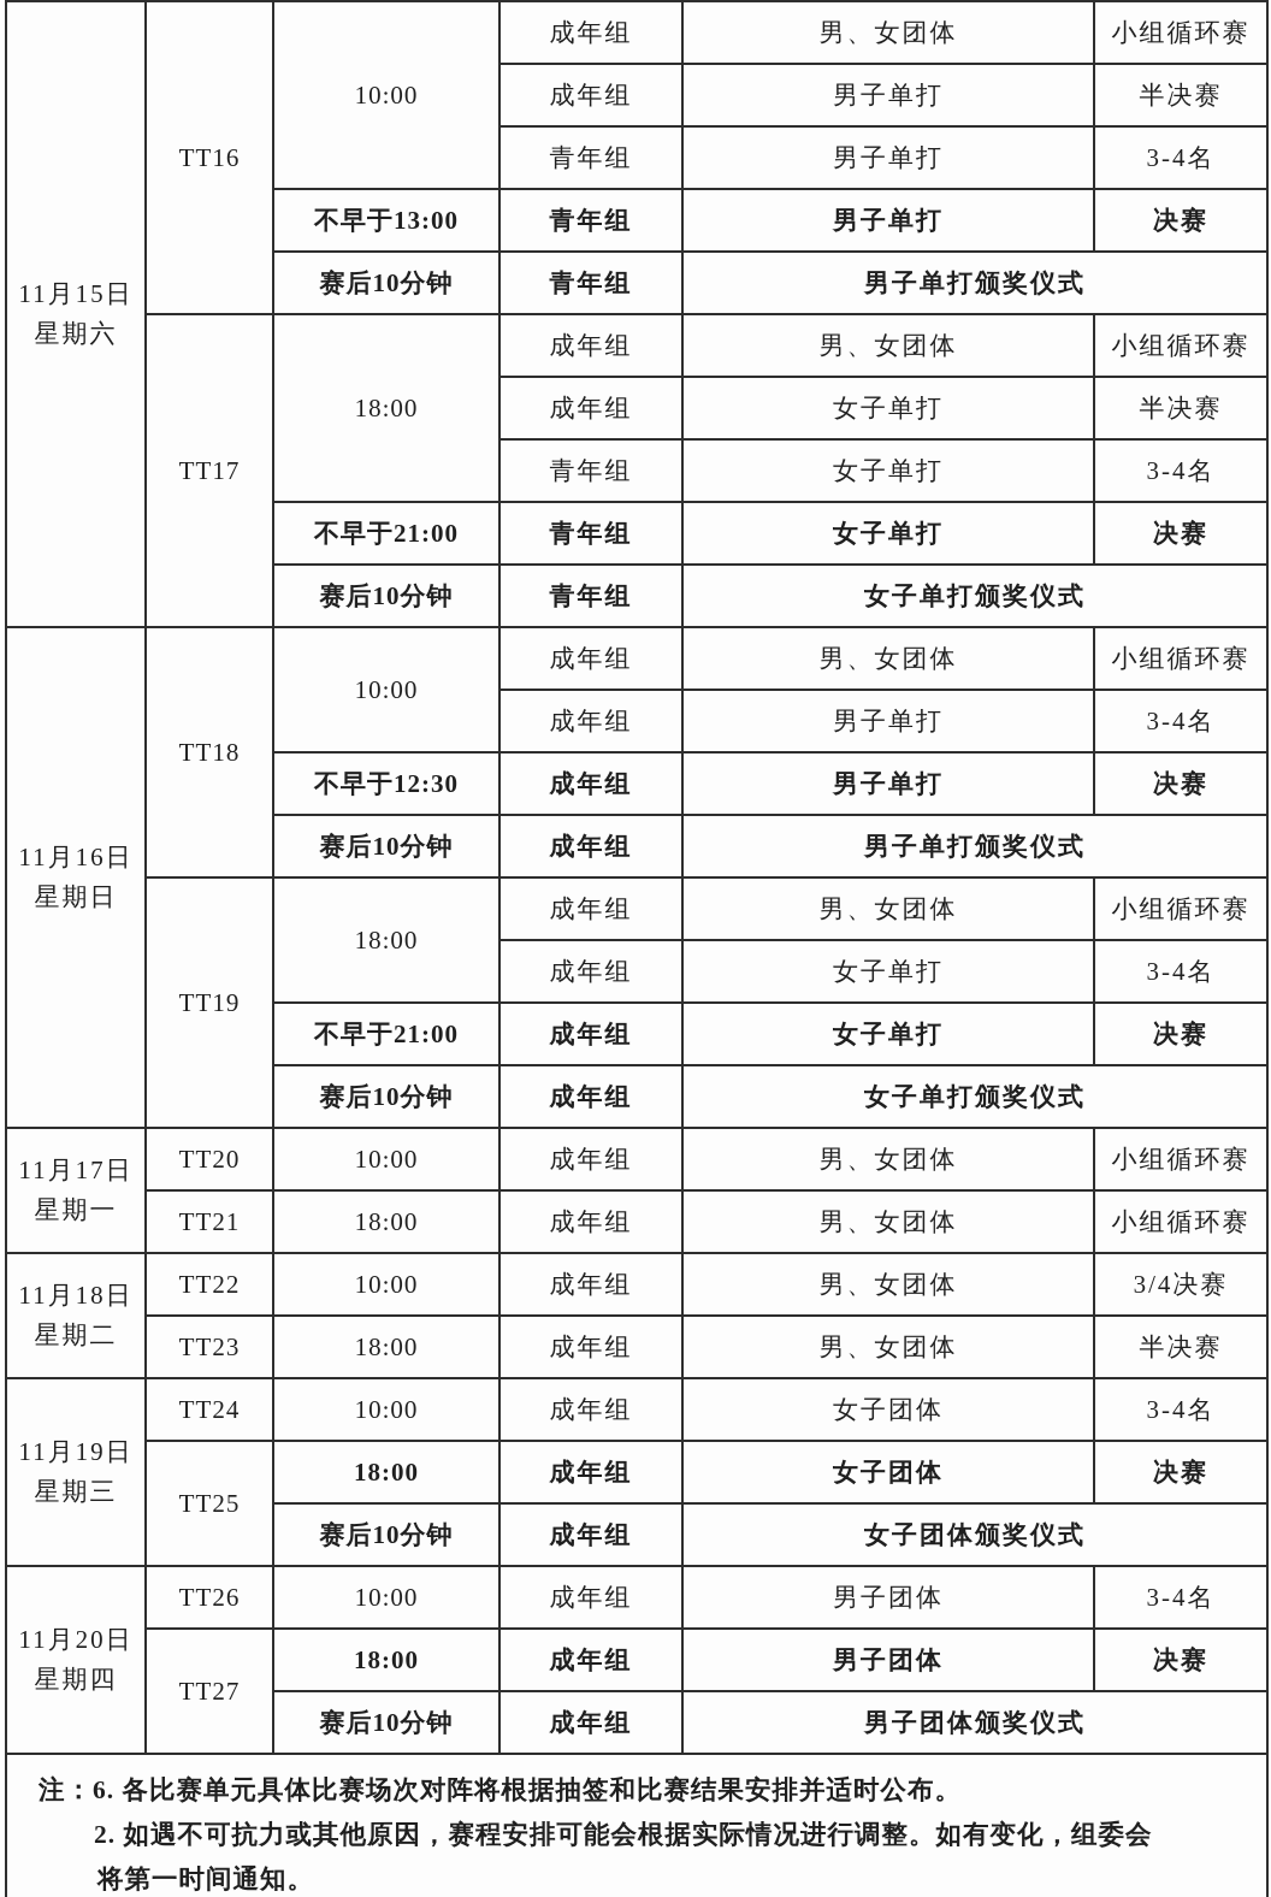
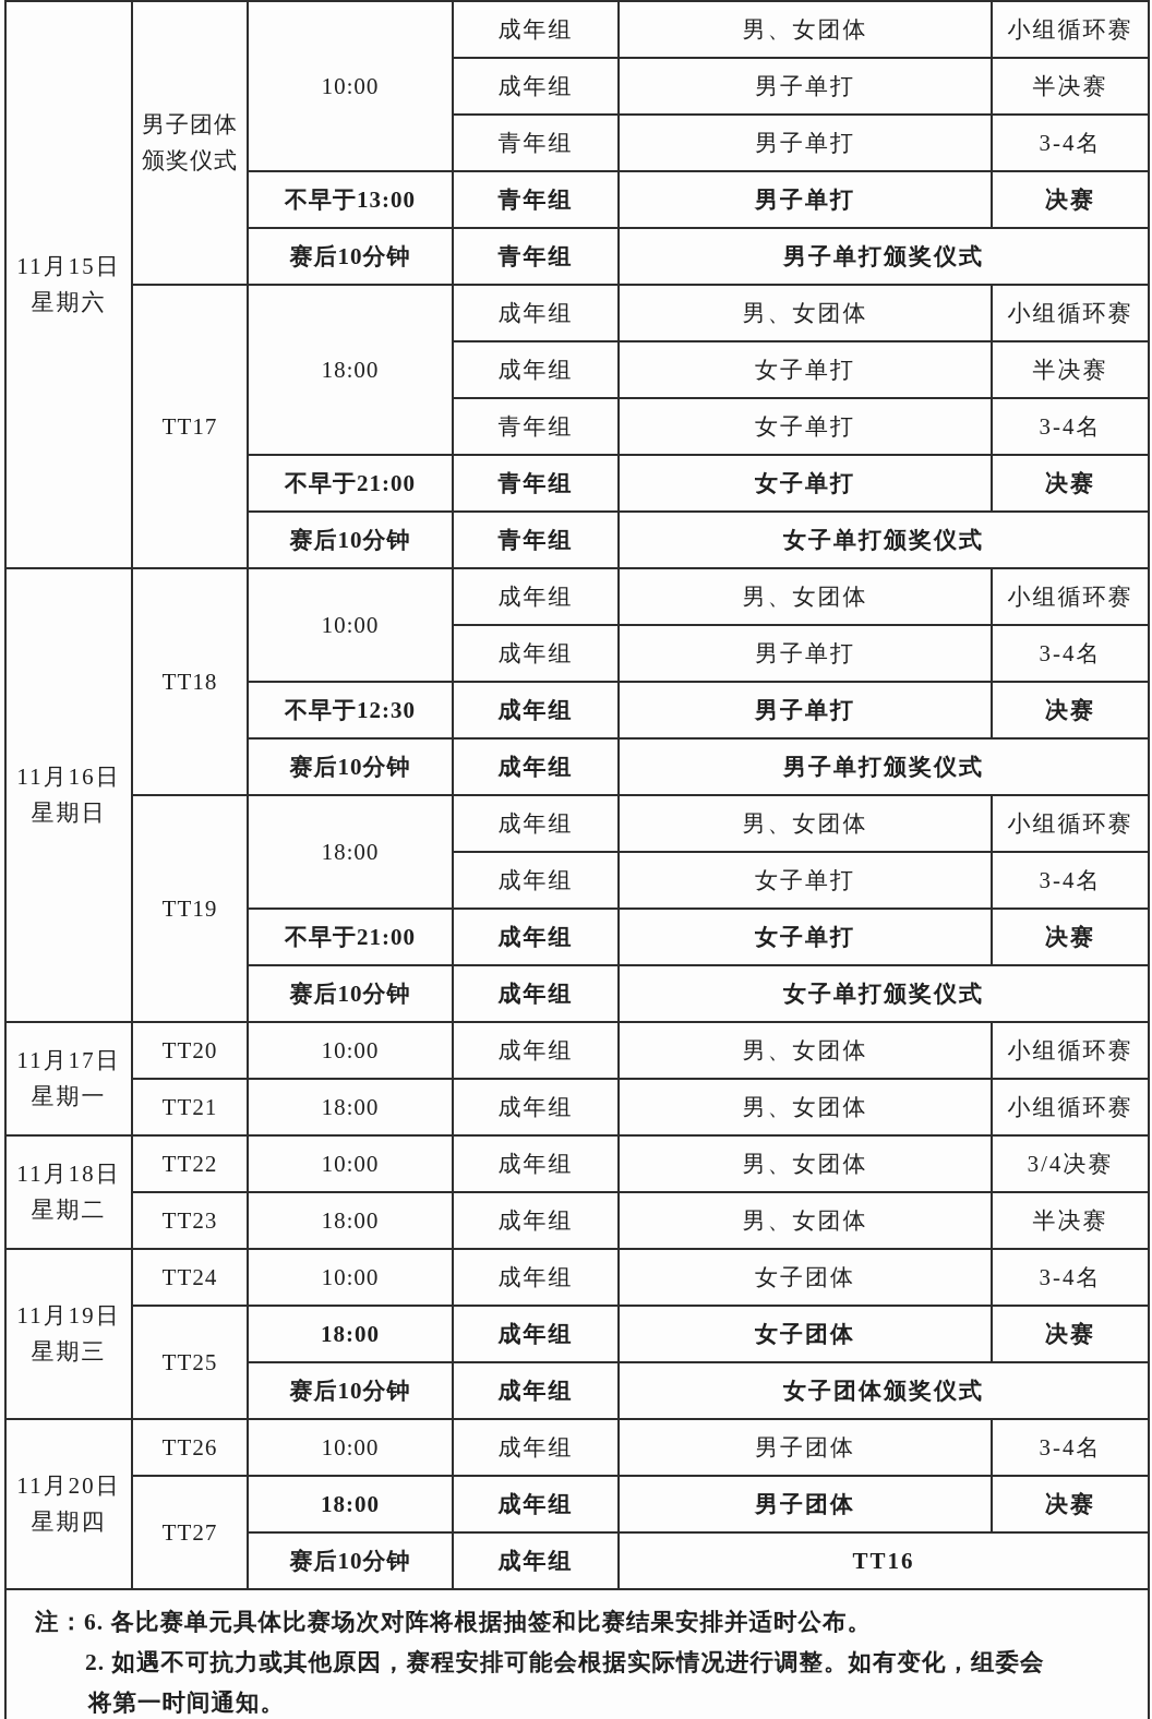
- 11月15日 星期六	TT16	10:00	成年组	男、女团体	小组循环赛
+ 11月15日 星期六	男子团体颁奖仪式	10:00	成年组	男、女团体	小组循环赛
  成年组	男子单打	半决赛
  青年组	男子单打	3-4名
  不早于13:00	青年组	男子单打	决赛
  赛后10分钟	青年组	男子单打颁奖仪式
  TT17	18:00	成年组	男、女团体	小组循环赛
  成年组	女子单打	半决赛
  青年组	女子单打	3-4名
  不早于21:00	青年组	女子单打	决赛
  赛后10分钟	青年组	女子单打颁奖仪式
  11月16日 星期日	TT18	10:00	成年组	男、女团体	小组循环赛
  成年组	男子单打	3-4名
  不早于12:30	成年组	男子单打	决赛
  赛后10分钟	成年组	男子单打颁奖仪式
  TT19	18:00	成年组	男、女团体	小组循环赛
  成年组	女子单打	3-4名
  不早于21:00	成年组	女子单打	决赛
  赛后10分钟	成年组	女子单打颁奖仪式
  11月17日 星期一	TT20	10:00	成年组	男、女团体	小组循环赛
  TT21	18:00	成年组	男、女团体	小组循环赛
  11月18日 星期二	TT22	10:00	成年组	男、女团体	3/4决赛
  TT23	18:00	成年组	男、女团体	半决赛
  11月19日 星期三	TT24	10:00	成年组	女子团体	3-4名
  TT25	18:00	成年组	女子团体	决赛
  赛后10分钟	成年组	女子团体颁奖仪式
  11月20日 星期四	TT26	10:00	成年组	男子团体	3-4名
  TT27	18:00	成年组	男子团体	决赛
- 赛后10分钟	成年组	男子团体颁奖仪式
+ 赛后10分钟	成年组	TT16
  注：6. 各比赛单元具体比赛场次对阵将根据抽签和比赛结果安排并适时公布。 2. 如遇不可抗力或其他原因，赛程安排可能会根据实际情况进行调整。如有变化，组委会 将第一时间通知。
